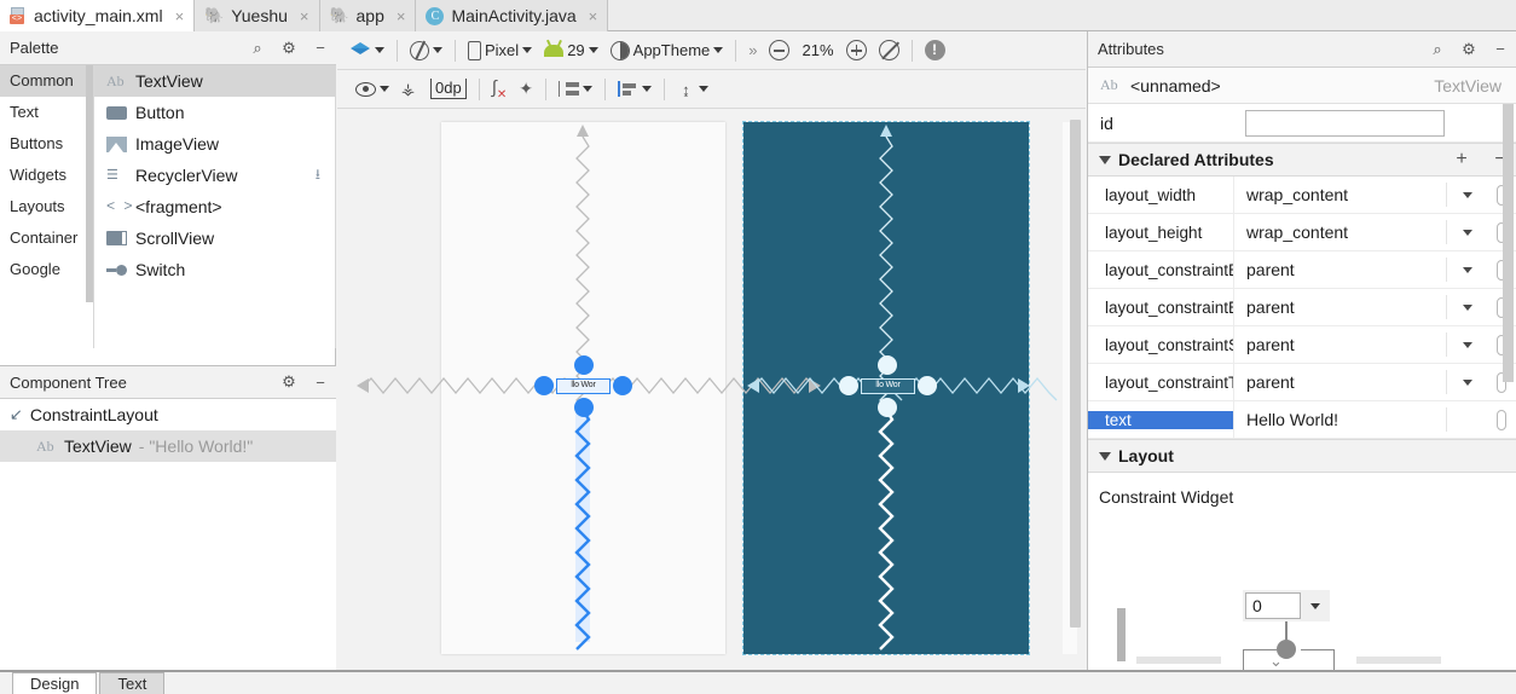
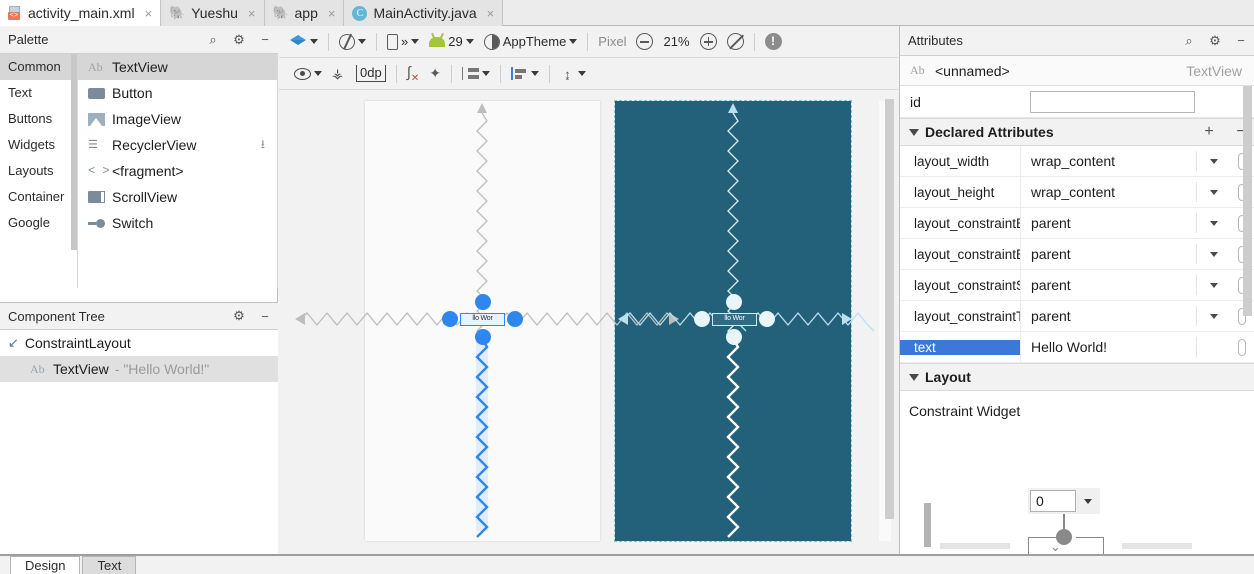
  <>
  activity_main.xml
  ×
  🐘
  Yueshu
  ×
  🐘
  app
  ×
  C
  MainActivity.java
  ×
  Palette
  ⌕
  ⚙
  −
  Common
  Text
  Buttons
  Widgets
  Layouts
  Container
  Google
  Ab
  TextView
  Button
  ImageView
  ☰
  RecyclerView
  ⭳
  < >
  <fragment>
  ScrollView
  Switch
  Component Tree
  ⚙
  −
  ConstraintLayout
  Ab
  TextView
  - "Hello World!"
- Pixel
+ »
  29
  AppTheme
- »
+ Pixel
  21%
  !
  ⚶
  0dp
  ∫✕
  ✦
  ↨
  Attributes
  ⌕
  ⚙
  −
  Ab
  <unnamed>
  TextView
  id
  Declared Attributes
  +
  −
  layout_width
  wrap_content
  layout_height
  wrap_content
  parent
  parent
  parent
  parent
  text
  Hello World!
  Layout
  Constraint Widget
  0
  ⌄
  Design
  Text
